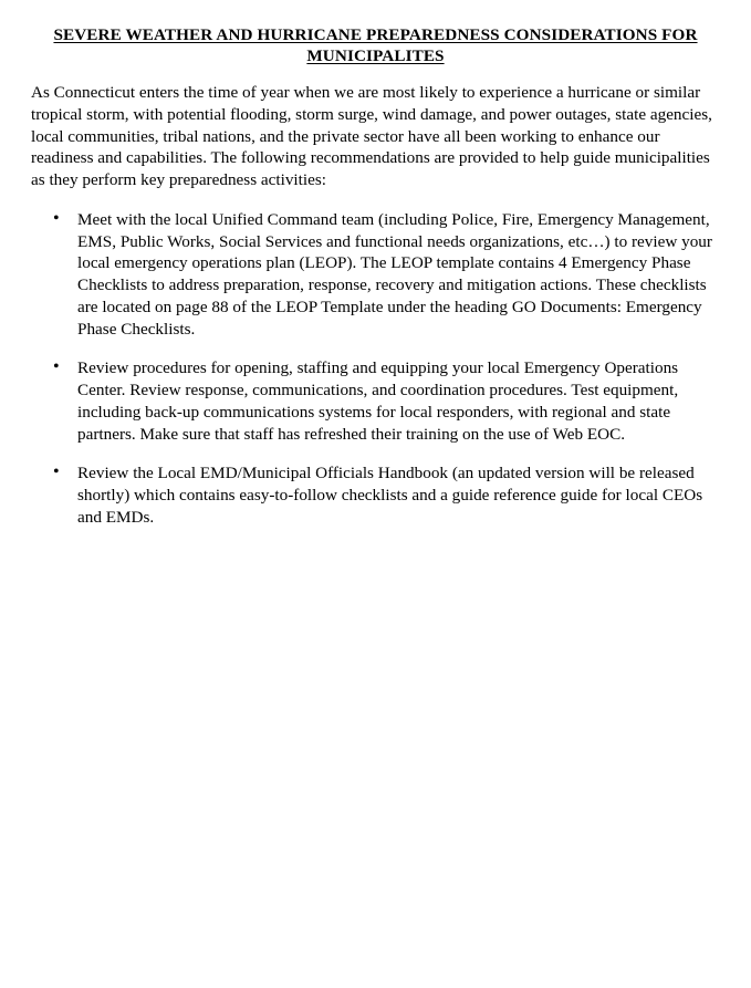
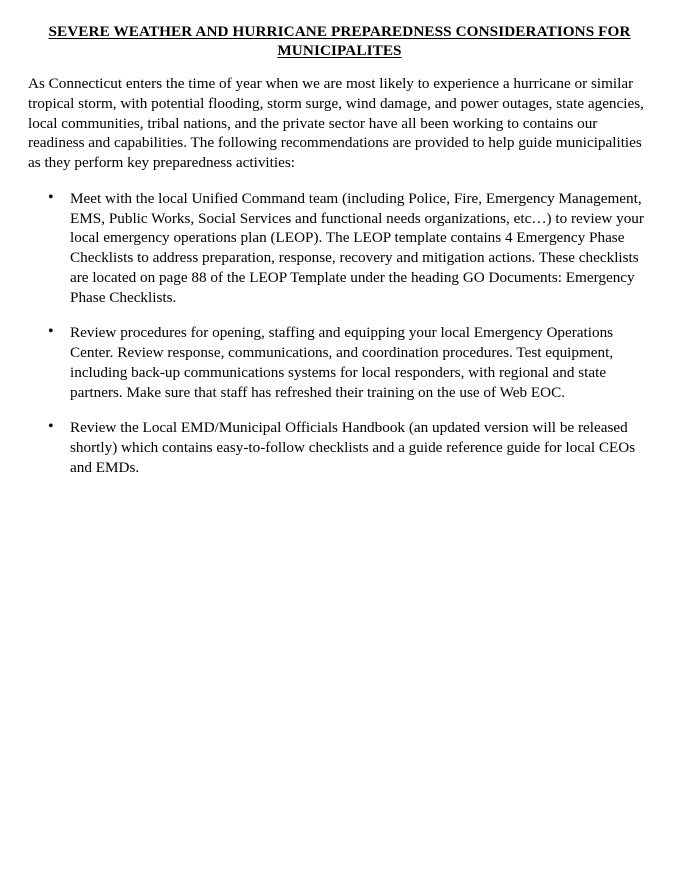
  SEVERE WEATHER AND HURRICANE PREPAREDNESS CONSIDERATIONS FOR
  MUNICIPALITES
- As Connecticut enters the time of year when we are most likely to experience a hurricane or similar tropical storm, with potential flooding, storm surge, wind damage, and power outages, state agencies, local communities, tribal nations, and the private sector have all been working to enhance our readiness and capabilities. The following recommendations are provided to help guide municipalities as they perform key preparedness activities:
+ As Connecticut enters the time of year when we are most likely to experience a hurricane or similar tropical storm, with potential flooding, storm surge, wind damage, and power outages, state agencies, local communities, tribal nations, and the private sector have all been working to contains our readiness and capabilities. The following recommendations are provided to help guide municipalities as they perform key preparedness activities:
  Meet with the local Unified Command team (including Police, Fire, Emergency Management, EMS, Public Works, Social Services and functional needs organizations, etc…) to review your local emergency operations plan (LEOP). The LEOP template contains 4 Emergency Phase Checklists to address preparation, response, recovery and mitigation actions. These checklists are located on page 88 of the LEOP Template under the heading GO Documents: Emergency Phase Checklists.
  Review procedures for opening, staffing and equipping your local Emergency Operations Center. Review response, communications, and coordination procedures. Test equipment, including back-up communications systems for local responders, with regional and state partners. Make sure that staff has refreshed their training on the use of Web EOC.
  Review the Local EMD/Municipal Officials Handbook (an updated version will be released shortly) which contains easy-to-follow checklists and a guide reference guide for local CEOs and EMDs.
